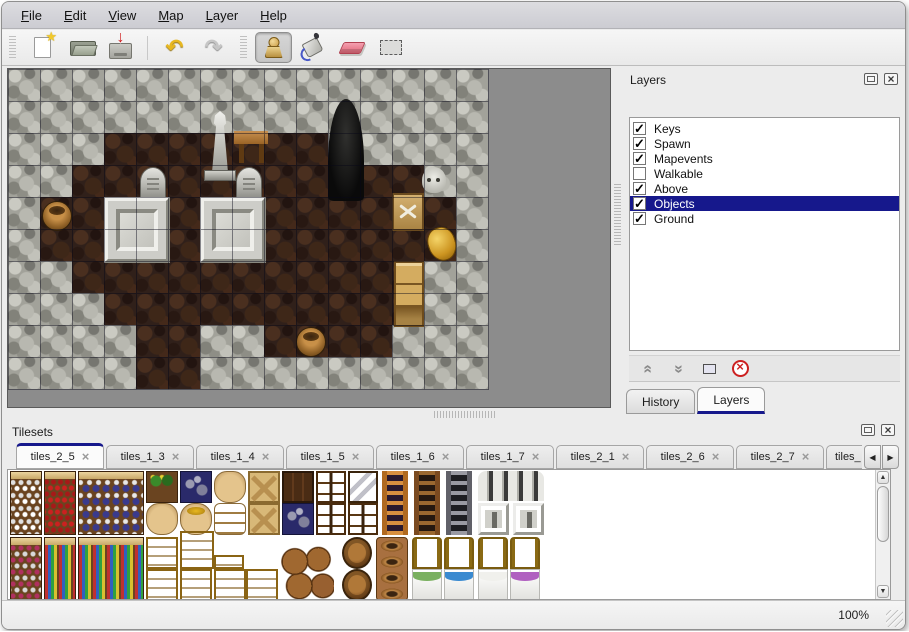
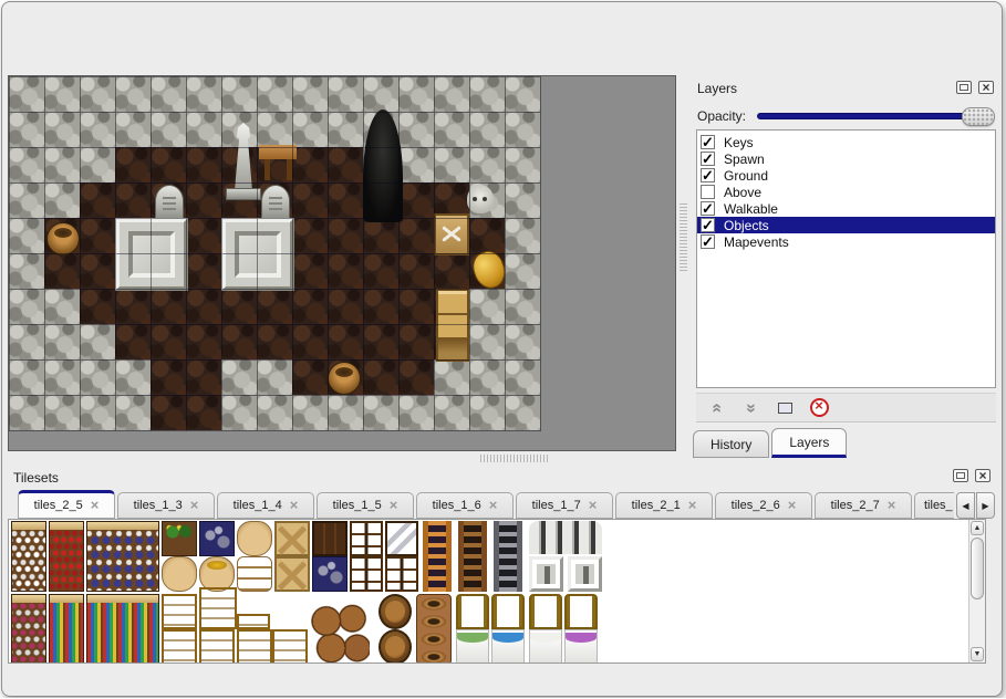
- File
- Edit
- View
- Map
- Layer
- Help
- ↶
- ↷
  Layers
+ Opacity:
  ✓
  Keys
  ✓
  Spawn
  ✓
- Mapevents
+ Ground
- Walkable
+ Above
  ✓
- Above
+ Walkable
  ✓
  Objects
  ✓
- Ground
+ Mapevents
  History
  Layers
  Tilesets
  tiles_2_5
  ×
  tiles_1_3
  ×
  tiles_1_4
  ×
  tiles_1_5
  ×
  tiles_1_6
  ×
  tiles_1_7
  ×
  tiles_2_1
  ×
  tiles_2_6
  ×
  tiles_2_7
  ×
  tiles_
  ◀
  ▶
- 100%
